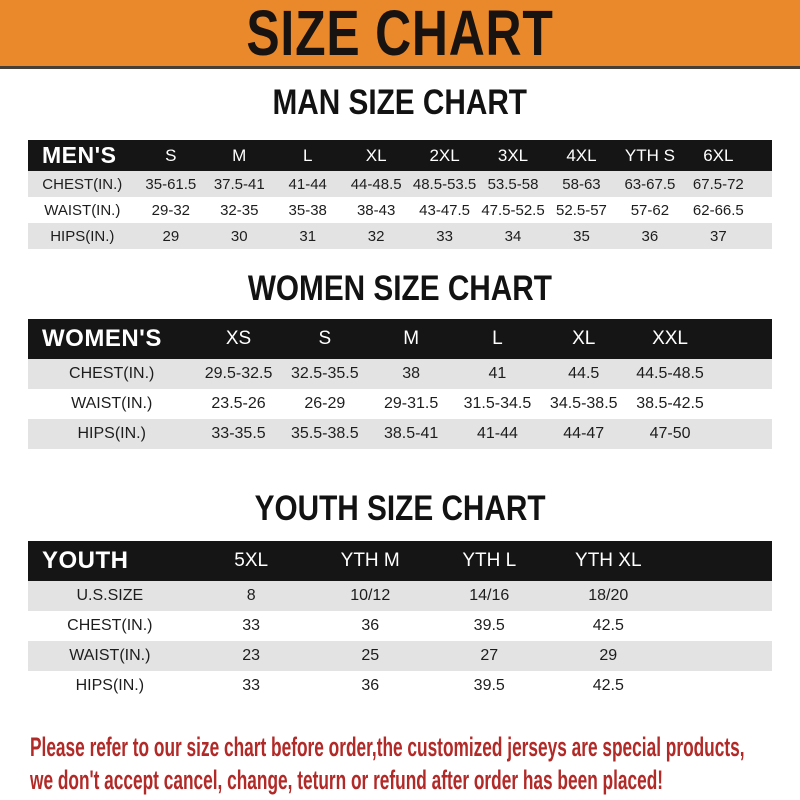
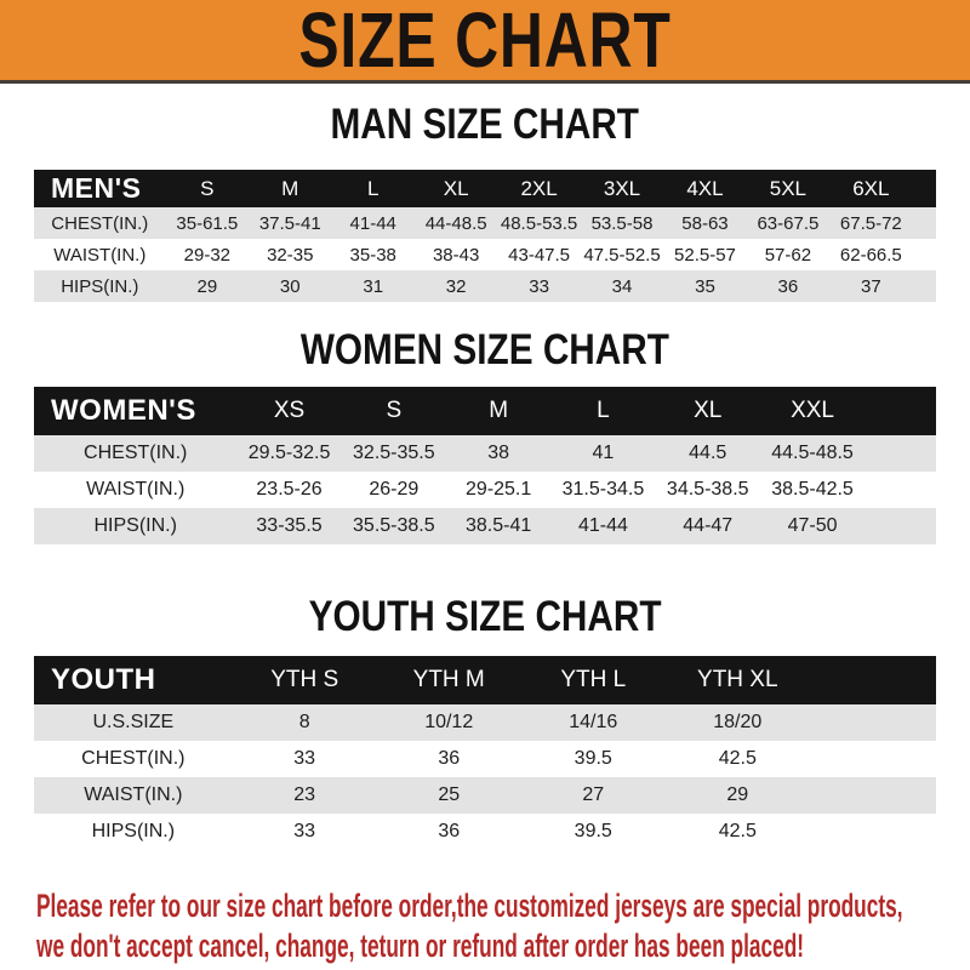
  SIZE CHART
  MAN SIZE CHART
- MEN'S	S	M	L	XL	2XL	3XL	4XL	YTH S	6XL
+ MEN'S	S	M	L	XL	2XL	3XL	4XL	5XL	6XL
  CHEST(IN.)	35-61.5	37.5-41	41-44	44-48.5	48.5-53.5	53.5-58	58-63	63-67.5	67.5-72
  WAIST(IN.)	29-32	32-35	35-38	38-43	43-47.5	47.5-52.5	52.5-57	57-62	62-66.5
  HIPS(IN.)	29	30	31	32	33	34	35	36	37
  WOMEN SIZE CHART
  WOMEN'S	XS	S	M	L	XL	XXL
  CHEST(IN.)	29.5-32.5	32.5-35.5	38	41	44.5	44.5-48.5
- WAIST(IN.)	23.5-26	26-29	29-31.5	31.5-34.5	34.5-38.5	38.5-42.5
+ WAIST(IN.)	23.5-26	26-29	29-25.1	31.5-34.5	34.5-38.5	38.5-42.5
  HIPS(IN.)	33-35.5	35.5-38.5	38.5-41	41-44	44-47	47-50
  YOUTH SIZE CHART
- YOUTH	5XL	YTH M	YTH L	YTH XL
+ YOUTH	YTH S	YTH M	YTH L	YTH XL
  U.S.SIZE	8	10/12	14/16	18/20
  CHEST(IN.)	33	36	39.5	42.5
  WAIST(IN.)	23	25	27	29
  HIPS(IN.)	33	36	39.5	42.5
  Please refer to our size chart before order,the customized jerseys are special products,
  we don't accept cancel, change, teturn or refund after order has been placed!
